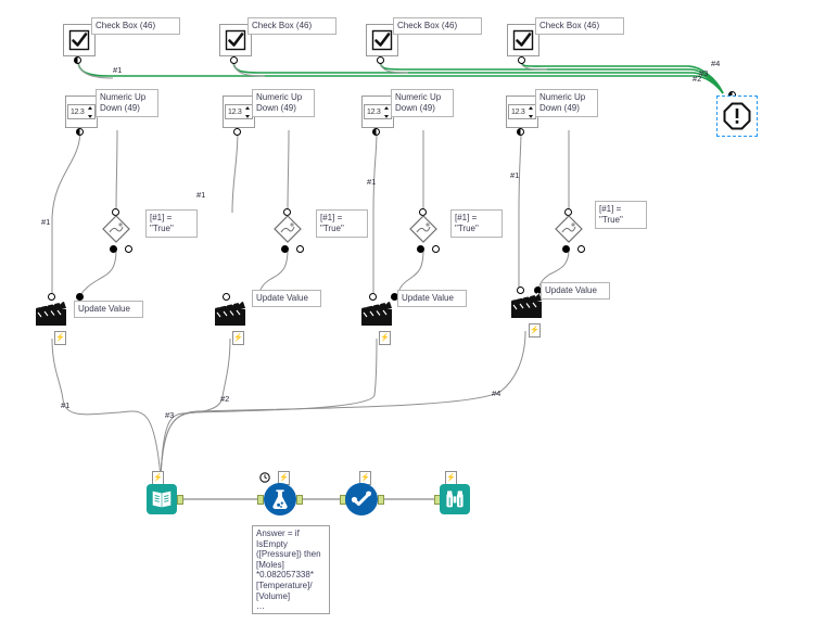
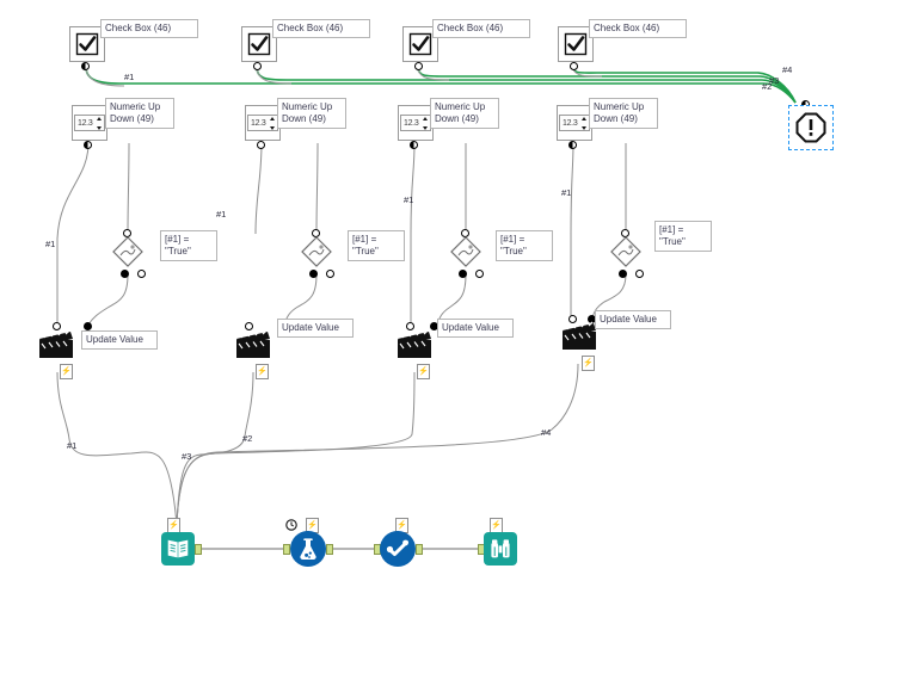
  Check Box (46)
  Check Box (46)
  Check Box (46)
  Check Box (46)
  Numeric Up Down (49)
  Numeric Up Down (49)
  Numeric Up Down (49)
  Numeric Up Down (49)
  [#1] = "True"
  [#1] = "True"
  [#1] = "True"
  [#1] = "True"
  Update Value
  Update Value
  Update Value
  Update Value
- Answer = if
- IsEmpty
- ([Pressure]) then
- [Moles]
- *0.082057338*
- [Temperature]/
- [Volume]
- …
  #1
  #4
  #3
  #2
  #1
  #1
  #1
  #1
  #1
  #2
  #3
  #4
